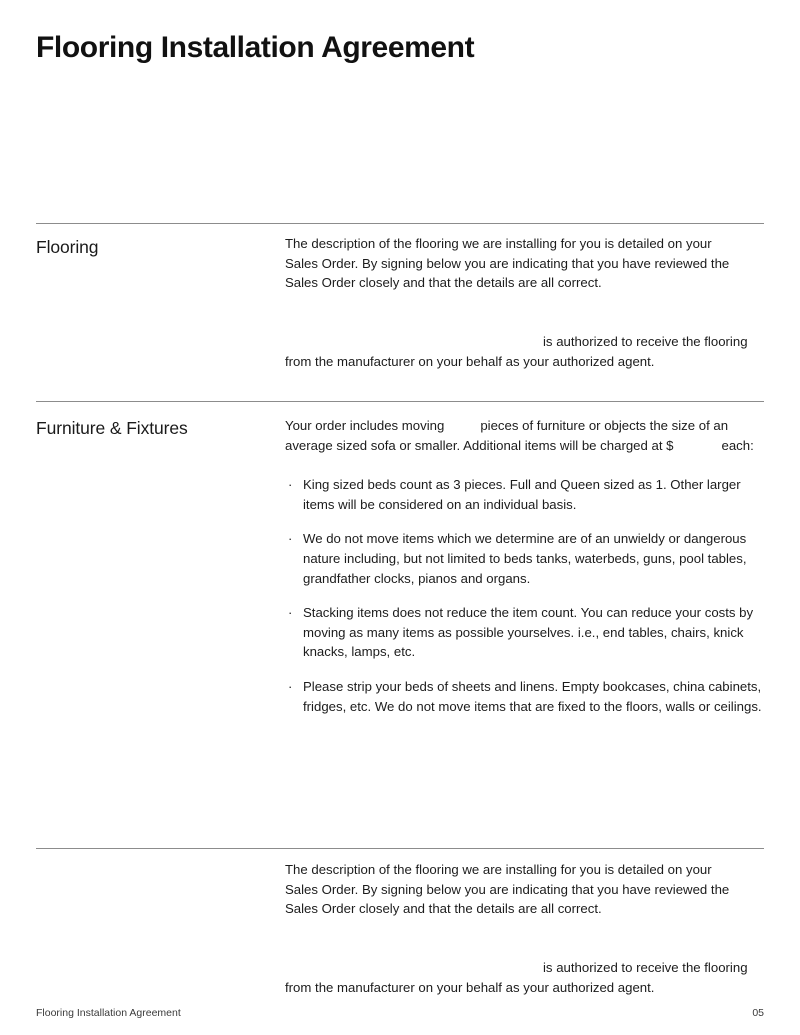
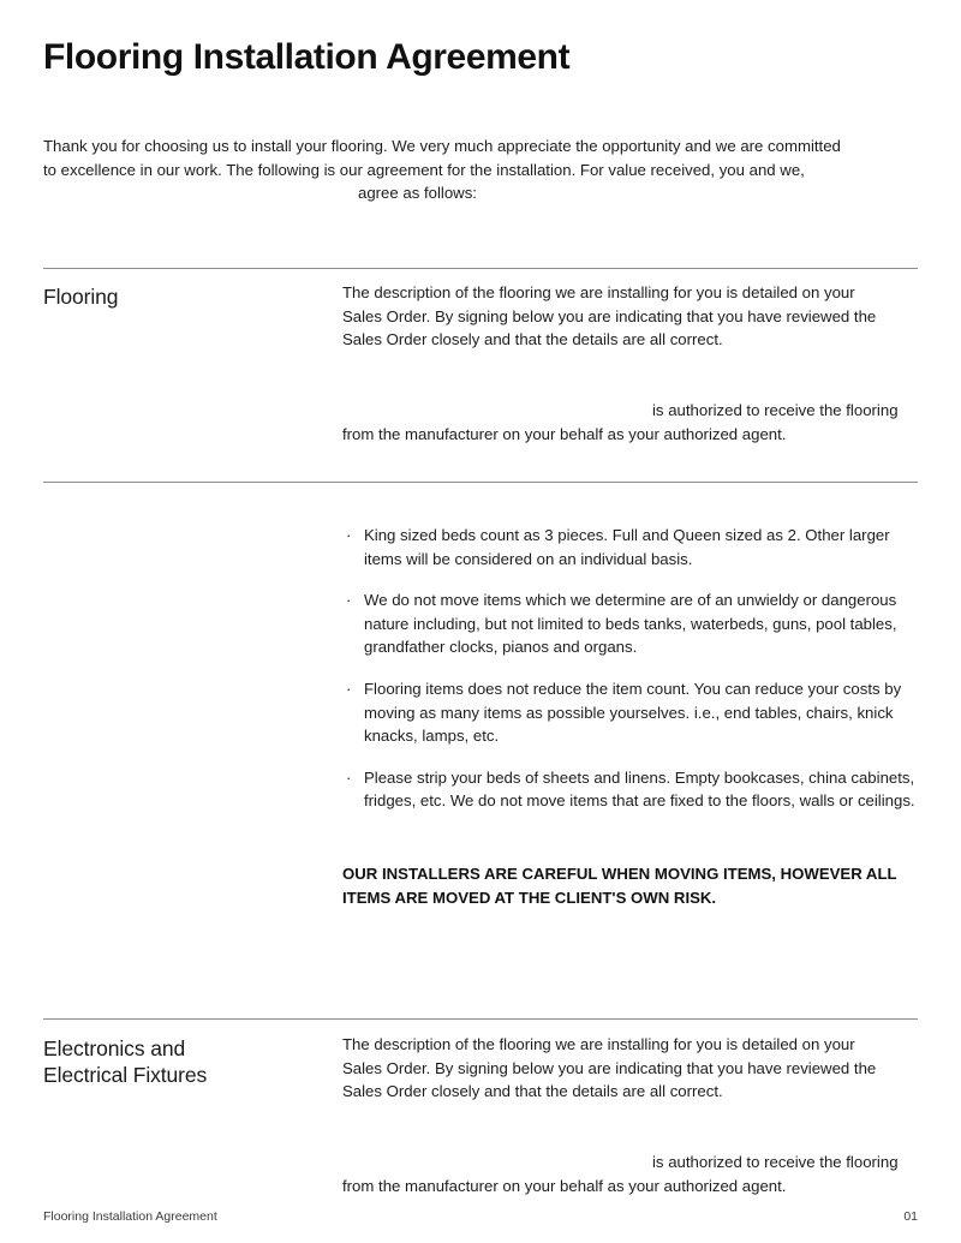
  Flooring Installation Agreement
+ Thank you for choosing us to install your flooring. We very much appreciate the opportunity and we are committed
+ to excellence in our work. The following is our agreement for the installation. For value received, you and we,
+ agree as follows:
  Flooring
  The description of the flooring we are installing for you is detailed on your
  Sales Order. By signing below you are indicating that you have reviewed the
  Sales Order closely and that the details are all correct.
  is authorized to receive the flooring
  from the manufacturer on your behalf as your authorized agent.
- Furniture & Fixtures
- Your order includes moving pieces of furniture or objects the size of an
- average sized sofa or smaller. Additional items will be charged at $ each:
  ·
- King sized beds count as 3 pieces. Full and Queen sized as 1. Other larger items will be considered on an individual basis.
+ King sized beds count as 3 pieces. Full and Queen sized as 2. Other larger items will be considered on an individual basis.
  ·
  We do not move items which we determine are of an unwieldy or dangerous nature including, but not limited to beds tanks, waterbeds, guns, pool tables, grandfather clocks, pianos and organs.
  ·
- Stacking items does not reduce the item count. You can reduce your costs by moving as many items as possible yourselves. i.e., end tables, chairs, knick knacks, lamps, etc.
+ Flooring items does not reduce the item count. You can reduce your costs by moving as many items as possible yourselves. i.e., end tables, chairs, knick knacks, lamps, etc.
  ·
  Please strip your beds of sheets and linens. Empty bookcases, china cabinets, fridges, etc. We do not move items that are fixed to the floors, walls or ceilings.
+ OUR INSTALLERS ARE CAREFUL WHEN MOVING ITEMS, HOWEVER ALL ITEMS ARE MOVED AT THE CLIENT'S OWN RISK.
+ Electronics and
+ Electrical Fixtures
  The description of the flooring we are installing for you is detailed on your
  Sales Order. By signing below you are indicating that you have reviewed the
  Sales Order closely and that the details are all correct.
  is authorized to receive the flooring
  from the manufacturer on your behalf as your authorized agent.
  Flooring Installation Agreement
- 05
+ 01
